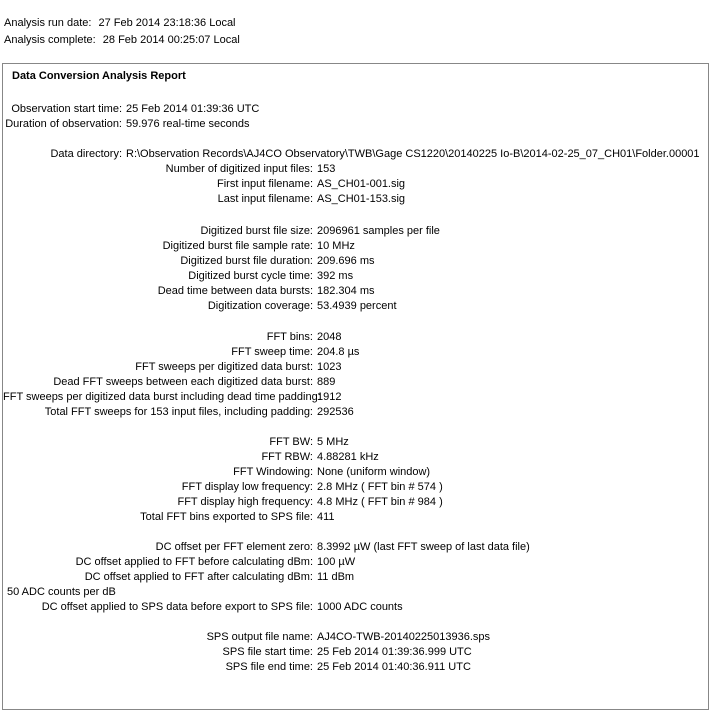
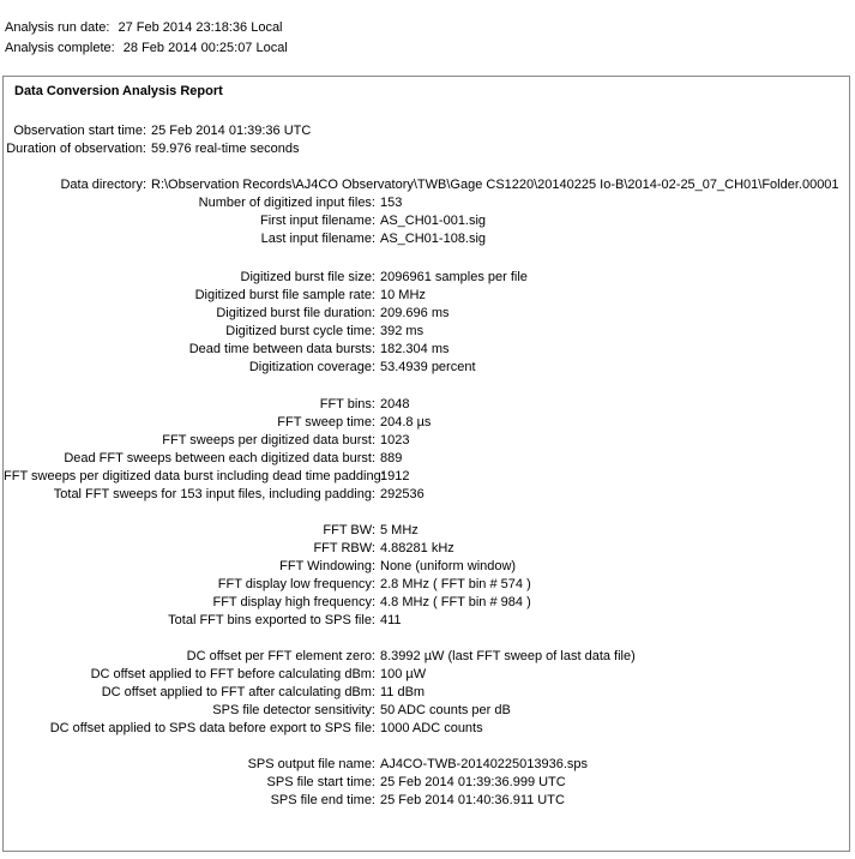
  Analysis run date: 27 Feb 2014 23:18:36 Local
  Analysis complete: 28 Feb 2014 00:25:07 Local
  Data Conversion Analysis Report
  Observation start time:
  25 Feb 2014 01:39:36 UTC
  Duration of observation:
  59.976 real-time seconds
  Data directory:
  R:\Observation Records\AJ4CO Observatory\TWB\Gage CS1220\20140225 Io-B\2014-02-25_07_CH01\Folder.00001
  Number of digitized input files:
  153
  First input filename:
  AS_CH01-001.sig
  Last input filename:
- AS_CH01-153.sig
+ AS_CH01-108.sig
  Digitized burst file size:
  2096961 samples per file
  Digitized burst file sample rate:
  10 MHz
  Digitized burst file duration:
  209.696 ms
  Digitized burst cycle time:
  392 ms
  Dead time between data bursts:
  182.304 ms
  Digitization coverage:
  53.4939 percent
  FFT bins:
  2048
  FFT sweep time:
  204.8 µs
  FFT sweeps per digitized data burst:
  1023
  Dead FFT sweeps between each digitized data burst:
  889
  FFT sweeps per digitized data burst including dead time paddin
  1912
  Total FFT sweeps for 153 input files, including padding:
  292536
  FFT BW:
  5 MHz
  FFT RBW:
  4.88281 kHz
  FFT Windowing:
  None (uniform window)
  FFT display low frequency:
  2.8 MHz ( FFT bin # 574 )
  FFT display high frequency:
  4.8 MHz ( FFT bin # 984 )
  Total FFT bins exported to SPS file:
  411
  DC offset per FFT element zero:
  8.3992 µW (last FFT sweep of last data file)
  DC offset applied to FFT before calculating dBm:
  100 µW
  DC offset applied to FFT after calculating dBm:
  11 dBm
+ SPS file detector sensitivity:
  50 ADC counts per dB
  DC offset applied to SPS data before export to SPS file:
  1000 ADC counts
  SPS output file name:
  AJ4CO-TWB-20140225013936.sps
  SPS file start time:
  25 Feb 2014 01:39:36.999 UTC
  SPS file end time:
  25 Feb 2014 01:40:36.911 UTC
